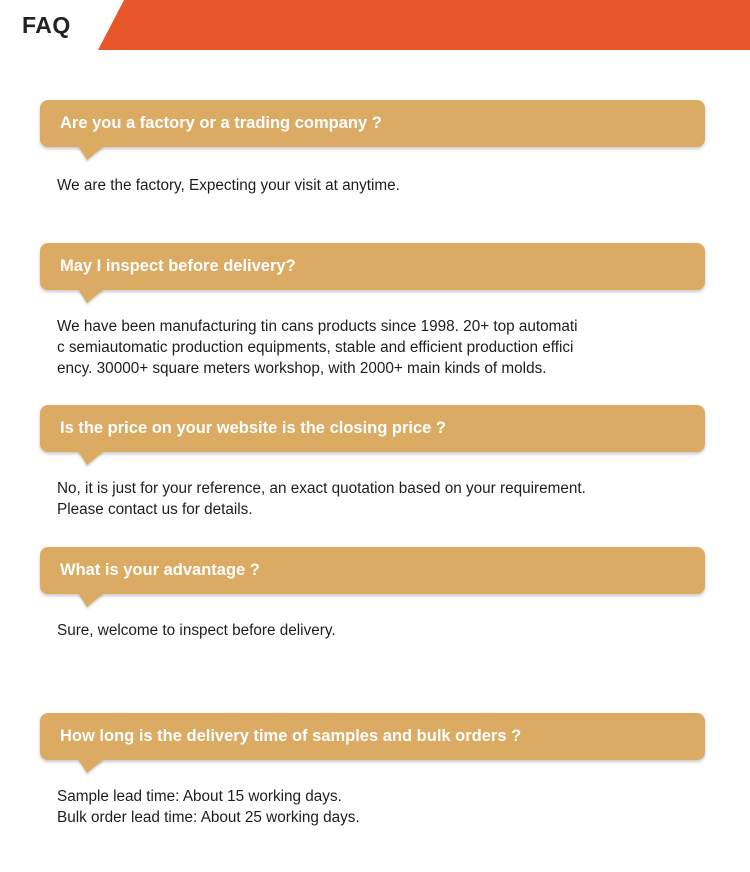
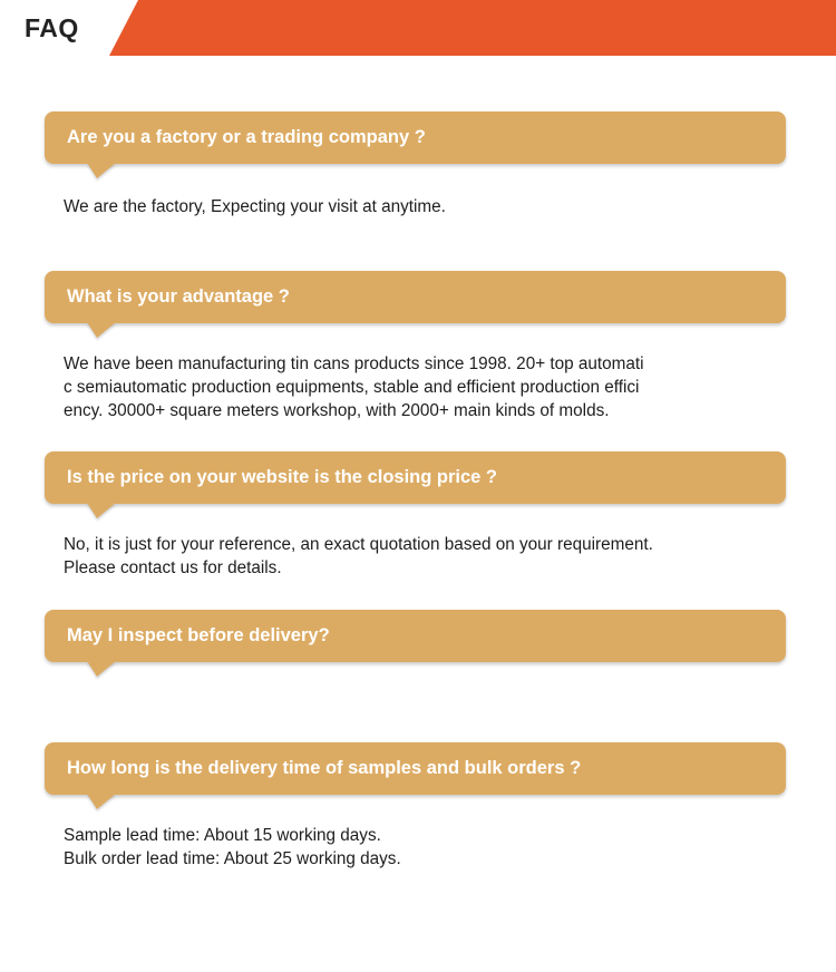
  FAQ
  Are you a factory or a trading company ?
  We are the factory, Expecting your visit at anytime.
- May I inspect before delivery?
+ What is your advantage ?
  We have been manufacturing tin cans products since 1998. 20+ top automati
  c semiautomatic production equipments, stable and efficient production effici
  ency. 30000+ square meters workshop, with 2000+ main kinds of molds.
  Is the price on your website is the closing price ?
  No, it is just for your reference, an exact quotation based on your requirement.
  Please contact us for details.
- What is your advantage ?
+ May I inspect before delivery?
- Sure, welcome to inspect before delivery.
  How long is the delivery time of samples and bulk orders ?
  Sample lead time: About 15 working days.
  Bulk order lead time: About 25 working days.
